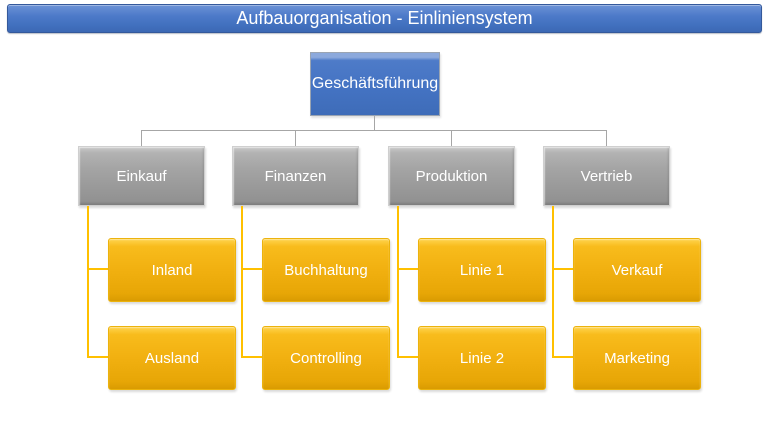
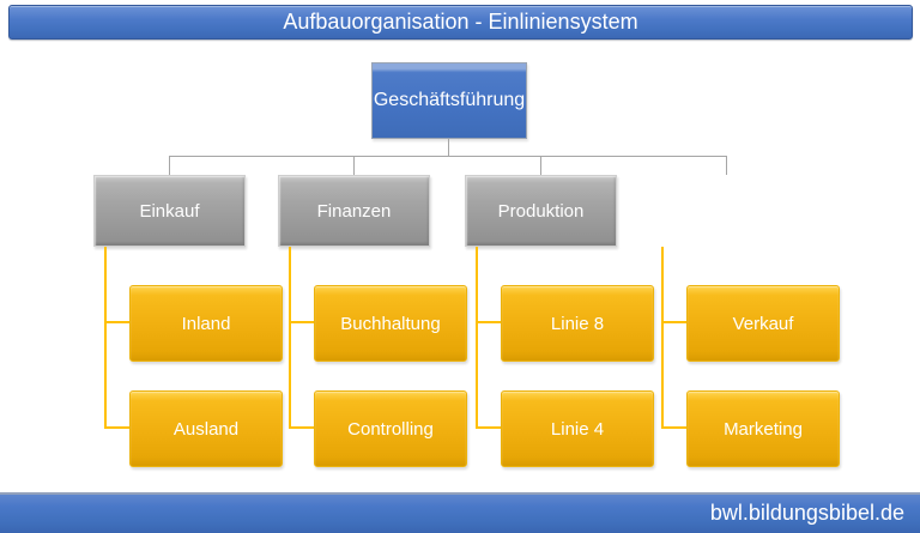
  Aufbauorganisation - Einliniensystem
  Geschäftsführung
  Einkauf
  Finanzen
  Produktion
- Vertrieb
  Inland
  Buchhaltung
- Linie 1
+ Linie 8
  Verkauf
  Ausland
  Controlling
- Linie 2
+ Linie 4
  Marketing
+ bwl.bildungsbibel.de
